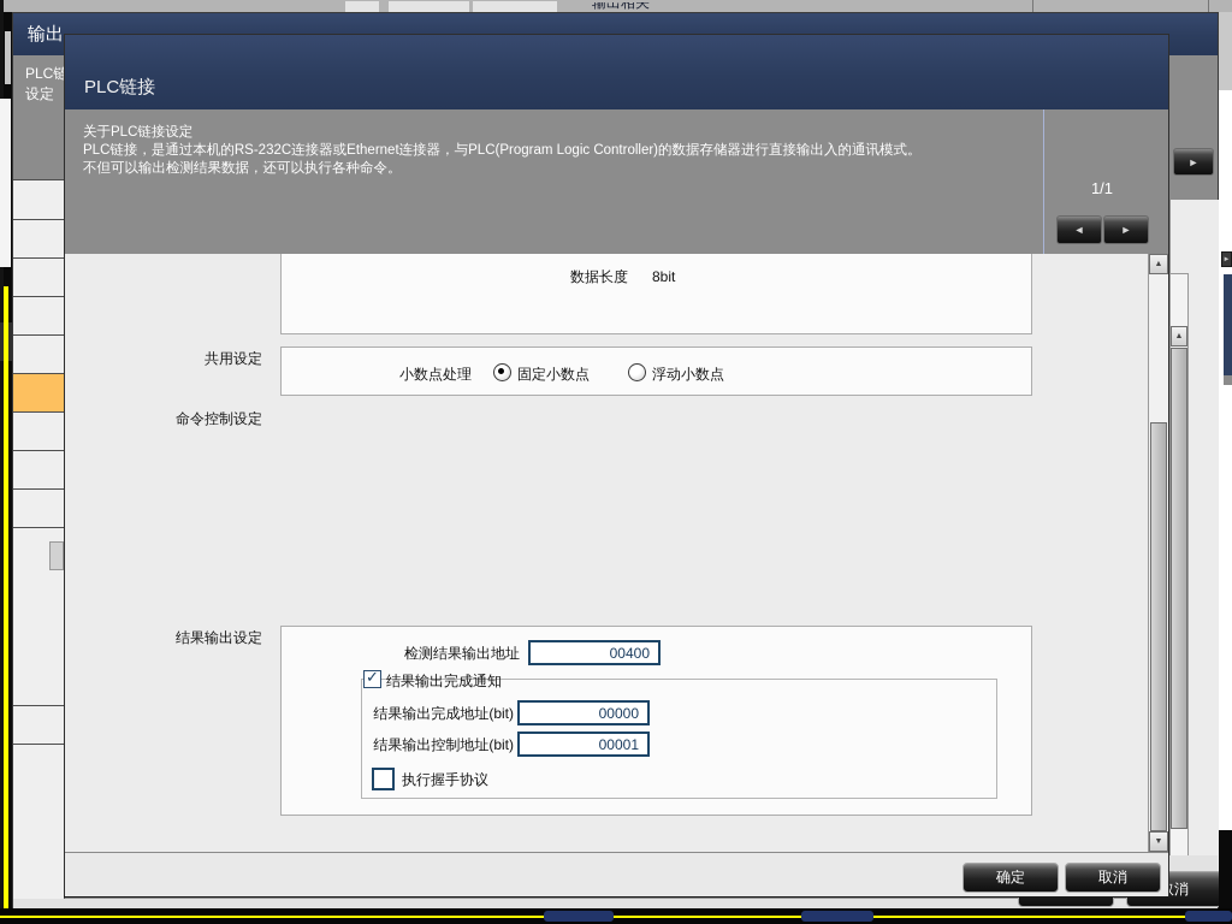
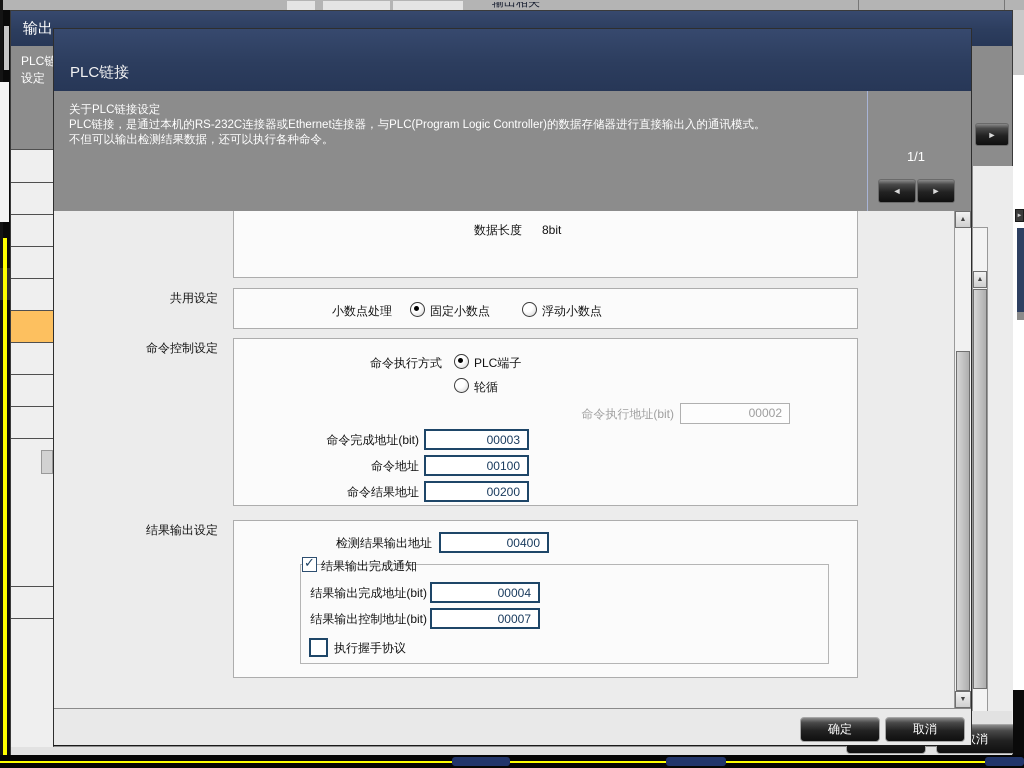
  输出相关
  输出
  PLC链
  设定
  ►
  PLC链接
  关于PLC链接设定
  PLC链接，是通过本机的RS-232C连接器或Ethernet连接器，与PLC(Program Logic Controller)的数据存储器进行直接输出入的通讯模式。
  不但可以输出检测结果数据，还可以执行各种命令。
  1/1
  ◄
  ►
  数据长度
  8bit
  共用设定
  小数点处理
  固定小数点
  浮动小数点
  命令控制设定
+ 命令执行方式
+ PLC端子
+ 轮循
+ 命令执行地址(bit)
+ 00002
+ 命令完成地址(bit)
+ 00003
+ 命令地址
+ 00100
+ 命令结果地址
+ 00200
  结果输出设定
  检测结果输出地址
  00400
  ✓
  结果输出完成通知
  结果输出完成地址(bit)
- 00000
+ 00004
  结果输出控制地址(bit)
- 00001
+ 00007
  执行握手协议
  确定
  取消
